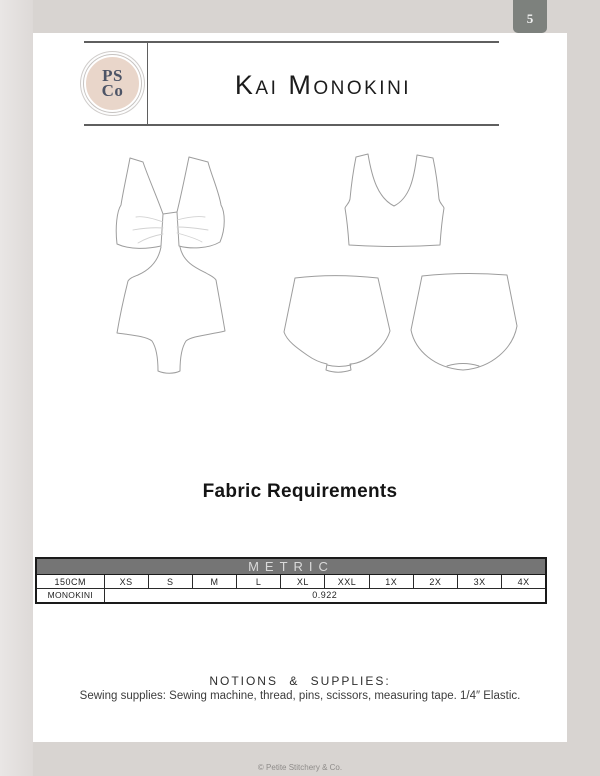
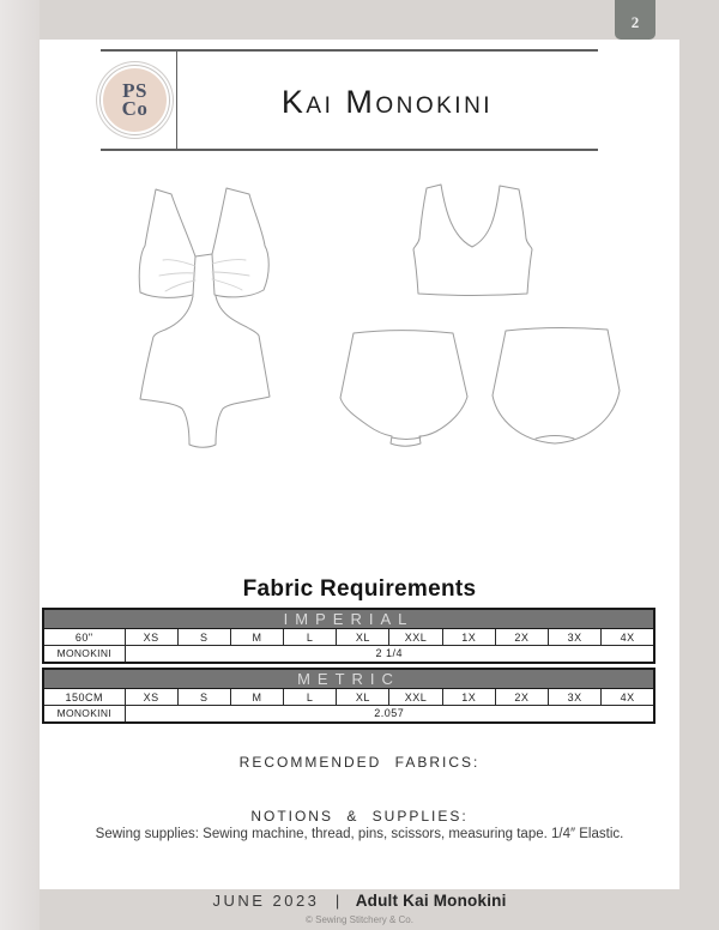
- 5
+ 2
  PS
  Co
  Kai Monokini
  Fabric Requirements
+ IMPERIAL
+ 60"	XS	S	M	L	XL	XXL	1X	2X	3X	4X
+ MONOKINI	2 1/4
  METRIC
  150CM	XS	S	M	L	XL	XXL	1X	2X	3X	4X
- MONOKINI	0.922
+ MONOKINI	2.057
+ RECOMMENDED FABRICS:
  NOTIONS & SUPPLIES:
  Sewing supplies: Sewing machine, thread, pins, scissors, measuring tape. 1/4″ Elastic.
+ JUNE 2023 | Adult Kai Monokini
- © Petite Stitchery & Co.
+ © Sewing Stitchery & Co.
